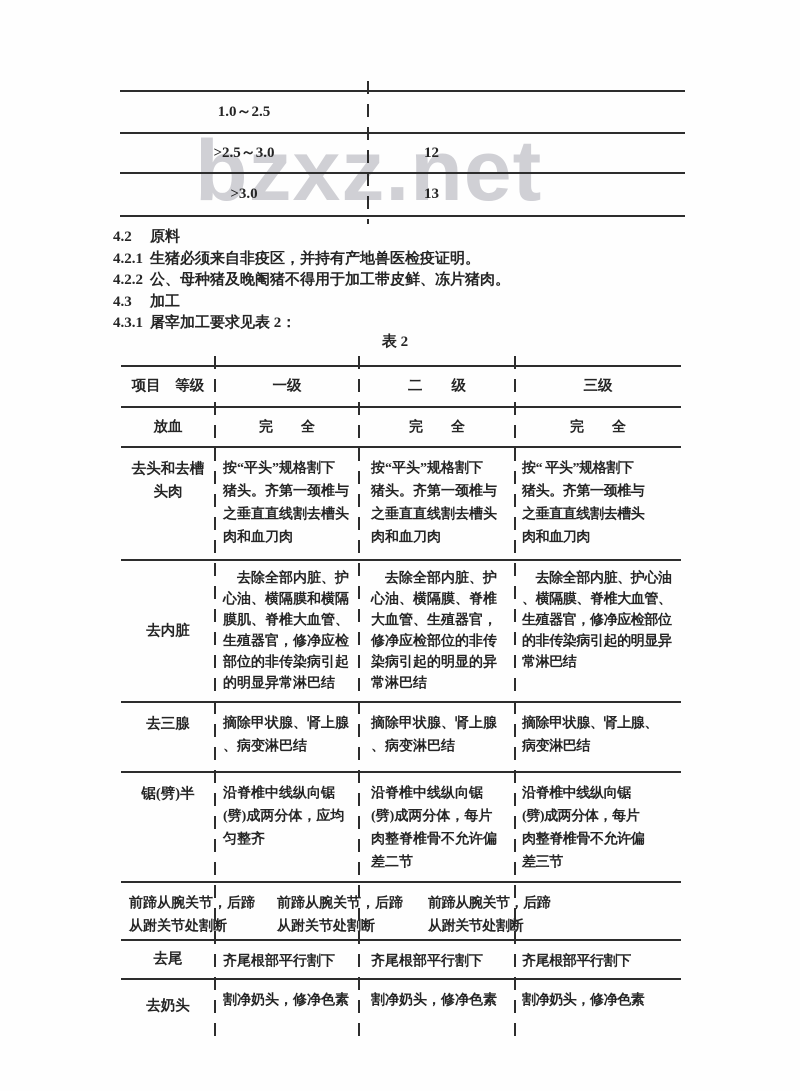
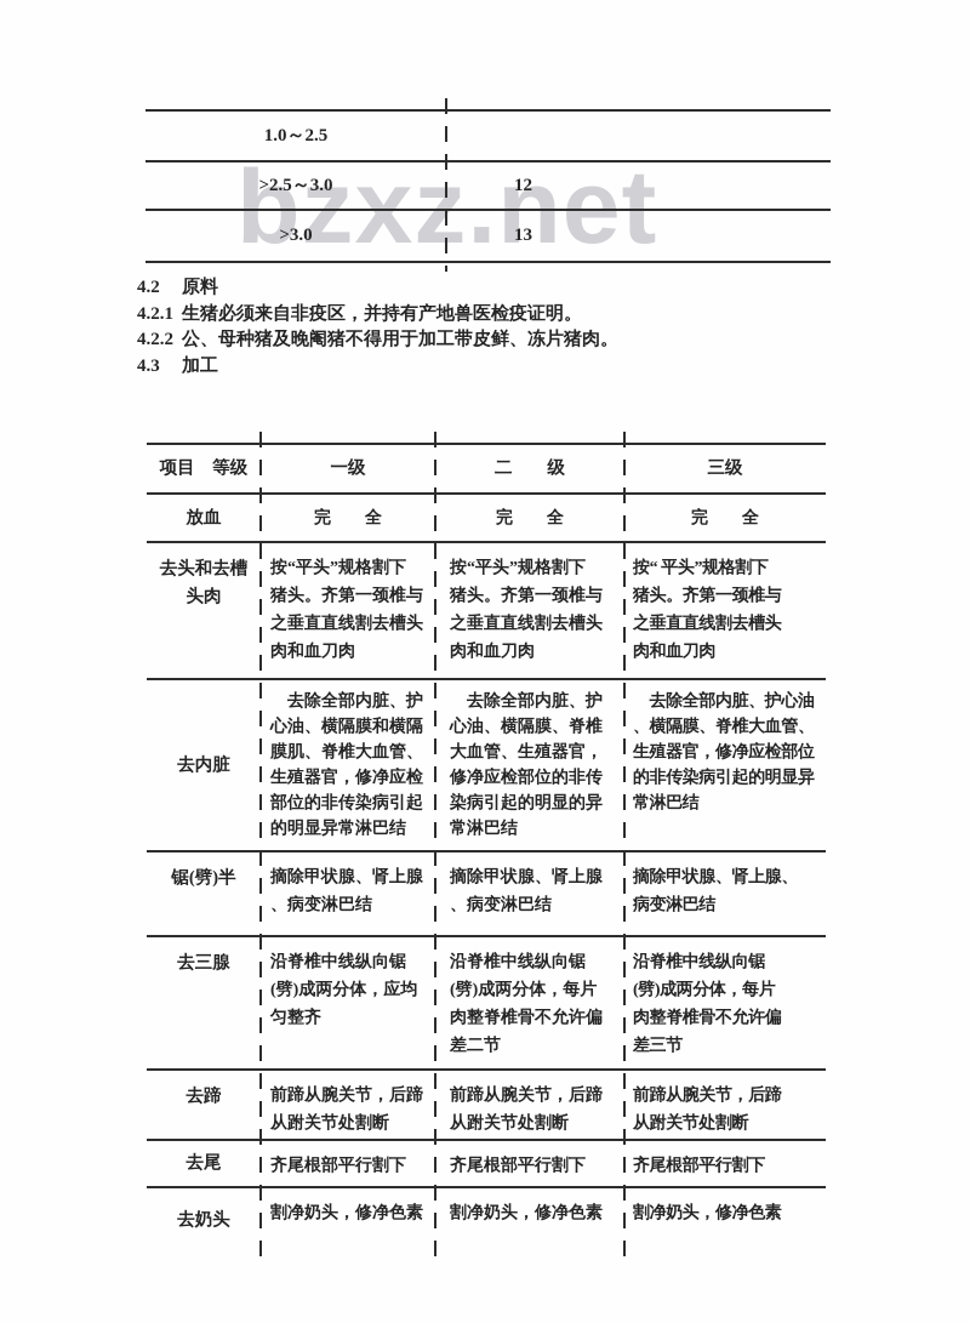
  bzxz.net
  1.0～2.5
  >2.5～3.0
  12
  >3.0
  13
  4.2 原料
  4.2.1 生猪必须来自非疫区，并持有产地兽医检疫证明。
  4.2.2 公、母种猪及晚阉猪不得用于加工带皮鲜、冻片猪肉。
  4.3 加工
- 4.3.1 屠宰加工要求见表 2：
- 表 2
  项目 等级
  一级
  二 级
  三级
  放血
  完 全
  完 全
  完 全
  去头和去槽
  头肉
  按“平头”规格割下
  猪头。齐第一颈椎与
  之垂直直线割去槽头
  肉和血刀肉
  按“平头”规格割下
  猪头。齐第一颈椎与
  之垂直直线割去槽头
  肉和血刀肉
  按“ 平头”规格割下
  猪头。齐第一颈椎与
  之垂直直线割去槽头
  肉和血刀肉
  去内脏
  去除全部内脏、护
  心油、横隔膜和横隔
  膜肌、脊椎大血管、
  生殖器官，修净应检
  部位的非传染病引起
  的明显异常淋巴结
  去除全部内脏、护
  心油、横隔膜、脊椎
  大血管、生殖器官，
  修净应检部位的非传
  染病引起的明显的异
  常淋巴结
  去除全部内脏、护心油
  、横隔膜、脊椎大血管、
  生殖器官，修净应检部位
  的非传染病引起的明显异
  常淋巴结
- 去三腺
+ 锯(劈)半
  摘除甲状腺、肾上腺
  、病变淋巴结
  摘除甲状腺、肾上腺
  、病变淋巴结
  摘除甲状腺、肾上腺、
  病变淋巴结
- 锯(劈)半
+ 去三腺
  沿脊椎中线纵向锯
  (劈)成两分体，应均
  匀整齐
  沿脊椎中线纵向锯
  (劈)成两分体，每片
  肉整脊椎骨不允许偏
  差二节
  沿脊椎中线纵向锯
  (劈)成两分体，每片
  肉整脊椎骨不允许偏
  差三节
+ 去蹄
  前蹄从腕关节，后蹄
  从跗关节处割断
  前蹄从腕关节，后蹄
  从跗关节处割断
  前蹄从腕关节，后蹄
  从跗关节处割断
  去尾
  齐尾根部平行割下
  齐尾根部平行割下
  齐尾根部平行割下
  去奶头
  割净奶头，修净色素
  割净奶头，修净色素
  割净奶头，修净色素
